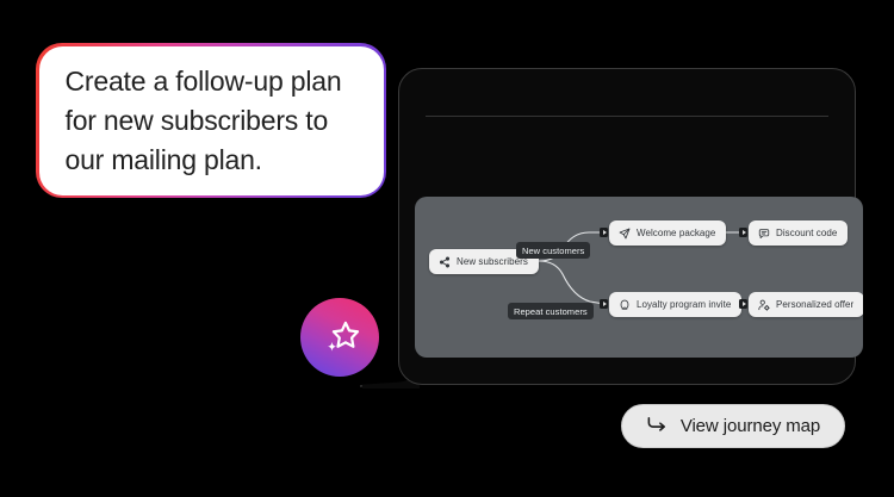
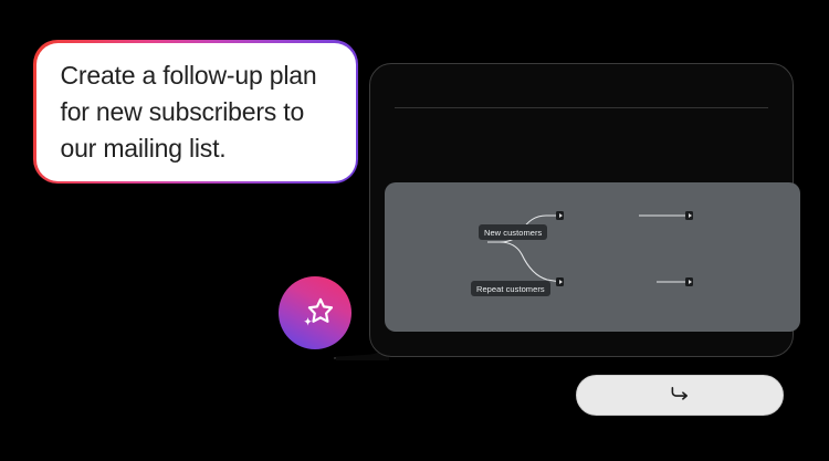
- Create a follow-up plan for new subscribers to our mailing plan.
+ Create a follow-up plan for new subscribers to our mailing list.
- New subscribers
- Welcome package
- Discount code
- Loyalty program invite
- Personalized offer
  New customers
  Repeat customers
- View journey map
